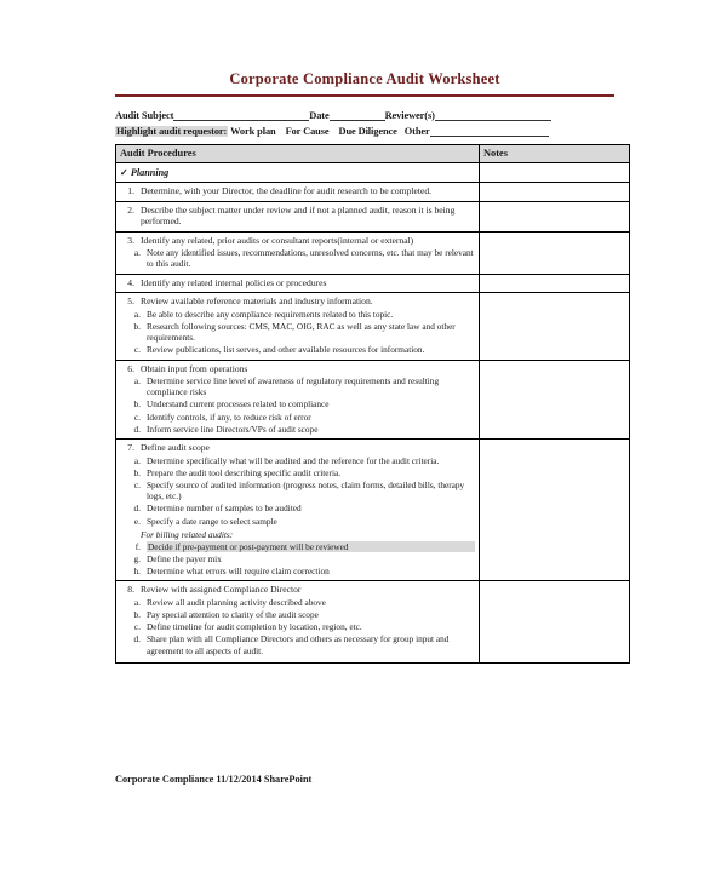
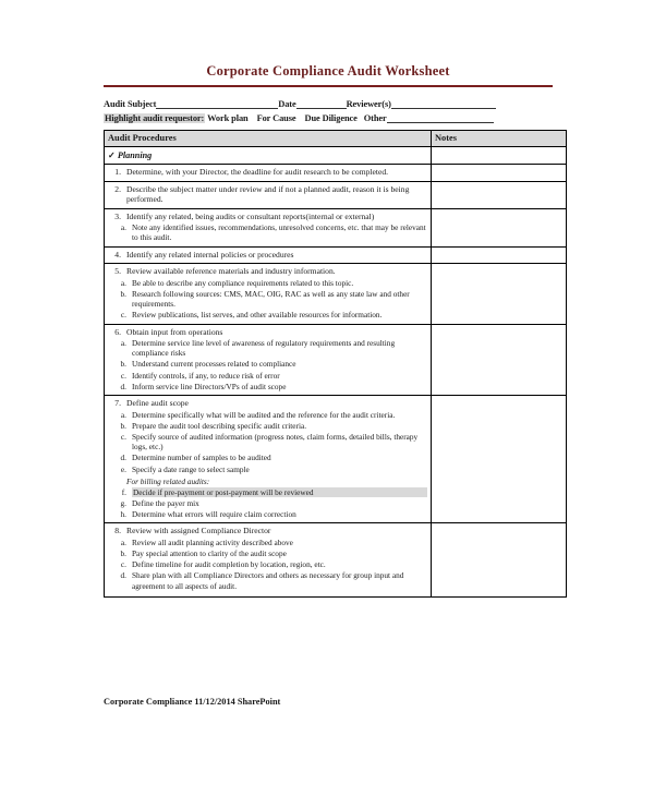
  Corporate Compliance Audit Worksheet
  Audit Subject Date Reviewer(s)
  Highlight audit requestor: Work plan For Cause Due Diligence Other
  Audit Procedures	Notes
  ✓ Planning
  1. Determine, with your Director, the deadline for audit research to be completed.
  2. Describe the subject matter under review and if not a planned audit, reason it is being performed.
- 3. Identify any related, prior audits or consultant reports(internal or external) a. Note any identified issues, recommendations, unresolved concerns, etc. that may be relevant to this audit.
+ 3. Identify any related, being audits or consultant reports(internal or external) a. Note any identified issues, recommendations, unresolved concerns, etc. that may be relevant to this audit.
  4. Identify any related internal policies or procedures
  5. Review available reference materials and industry information. a. Be able to describe any compliance requirements related to this topic. b. Research following sources: CMS, MAC, OIG, RAC as well as any state law and other requirements. c. Review publications, list serves, and other available resources for information.
  6. Obtain input from operations a. Determine service line level of awareness of regulatory requirements and resulting compliance risks b. Understand current processes related to compliance c. Identify controls, if any, to reduce risk of error d. Inform service line Directors/VPs of audit scope
  7. Define audit scope a. Determine specifically what will be audited and the reference for the audit criteria. b. Prepare the audit tool describing specific audit criteria. c. Specify source of audited information (progress notes, claim forms, detailed bills, therapy logs, etc.) d. Determine number of samples to be audited e. Specify a date range to select sample For billing related audits: f. Decide if pre-payment or post-payment will be reviewed g. Define the payer mix h. Determine what errors will require claim correction
  8. Review with assigned Compliance Director a. Review all audit planning activity described above b. Pay special attention to clarity of the audit scope c. Define timeline for audit completion by location, region, etc. d. Share plan with all Compliance Directors and others as necessary for group input and agreement to all aspects of audit.
  Corporate Compliance 11/12/2014 SharePoint
